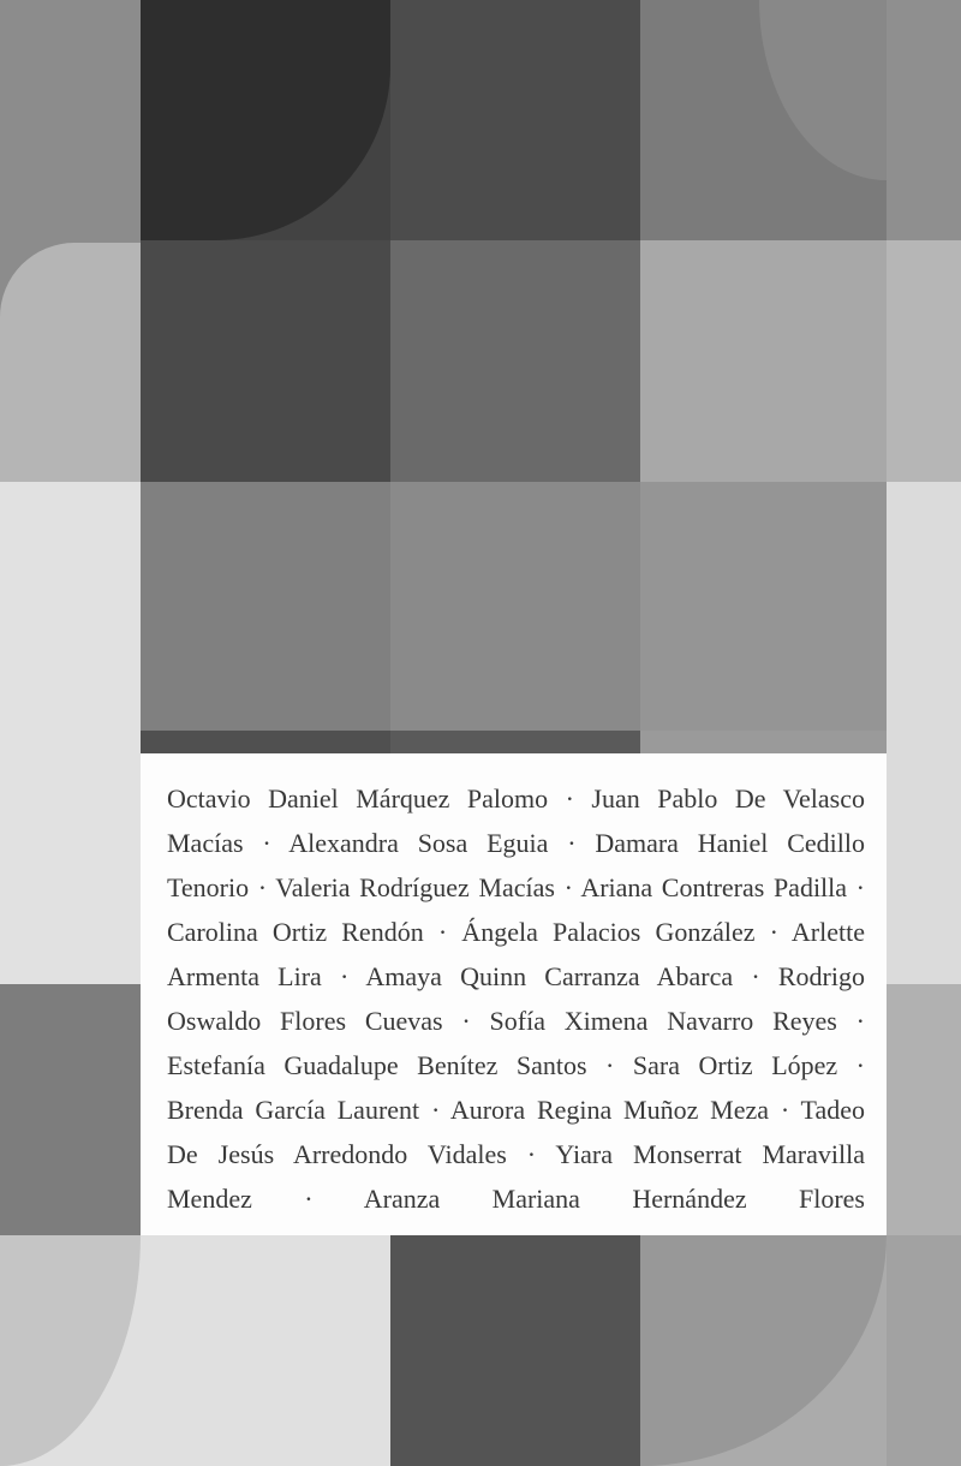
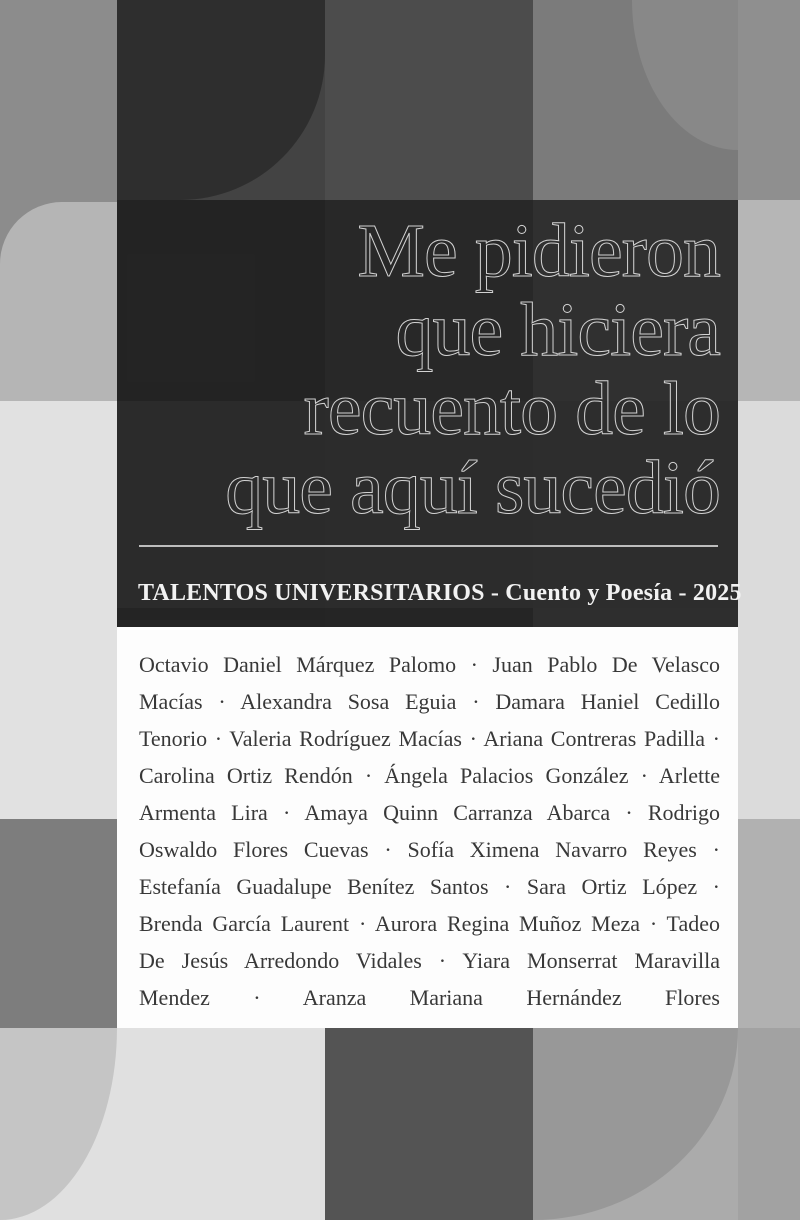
+ Me pidieron
+ que hiciera
+ recuento de lo
+ que aquí sucedió
+ TALENTOS UNIVERSITARIOS - Cuento y Poesía - 2025
  Octavio Daniel Márquez Palomo · Juan Pablo De Velasco Macías · Alexandra Sosa Eguia · Damara Haniel Cedillo Tenorio · Valeria Rodríguez Macías · Ariana Contreras Padilla · Carolina Ortiz Rendón · Ángela Palacios González · Arlette Armenta Lira · Amaya Quinn Carranza Abarca · Rodrigo Oswaldo Flores Cuevas · Sofía Ximena Navarro Reyes · Estefanía Guadalupe Benítez Santos · Sara Ortiz López · Brenda García Laurent · Aurora Regina Muñoz Meza · Tadeo De Jesús Arredondo Vidales · Yiara Monserrat Maravilla Mendez · Aranza Mariana Hernández Flores
